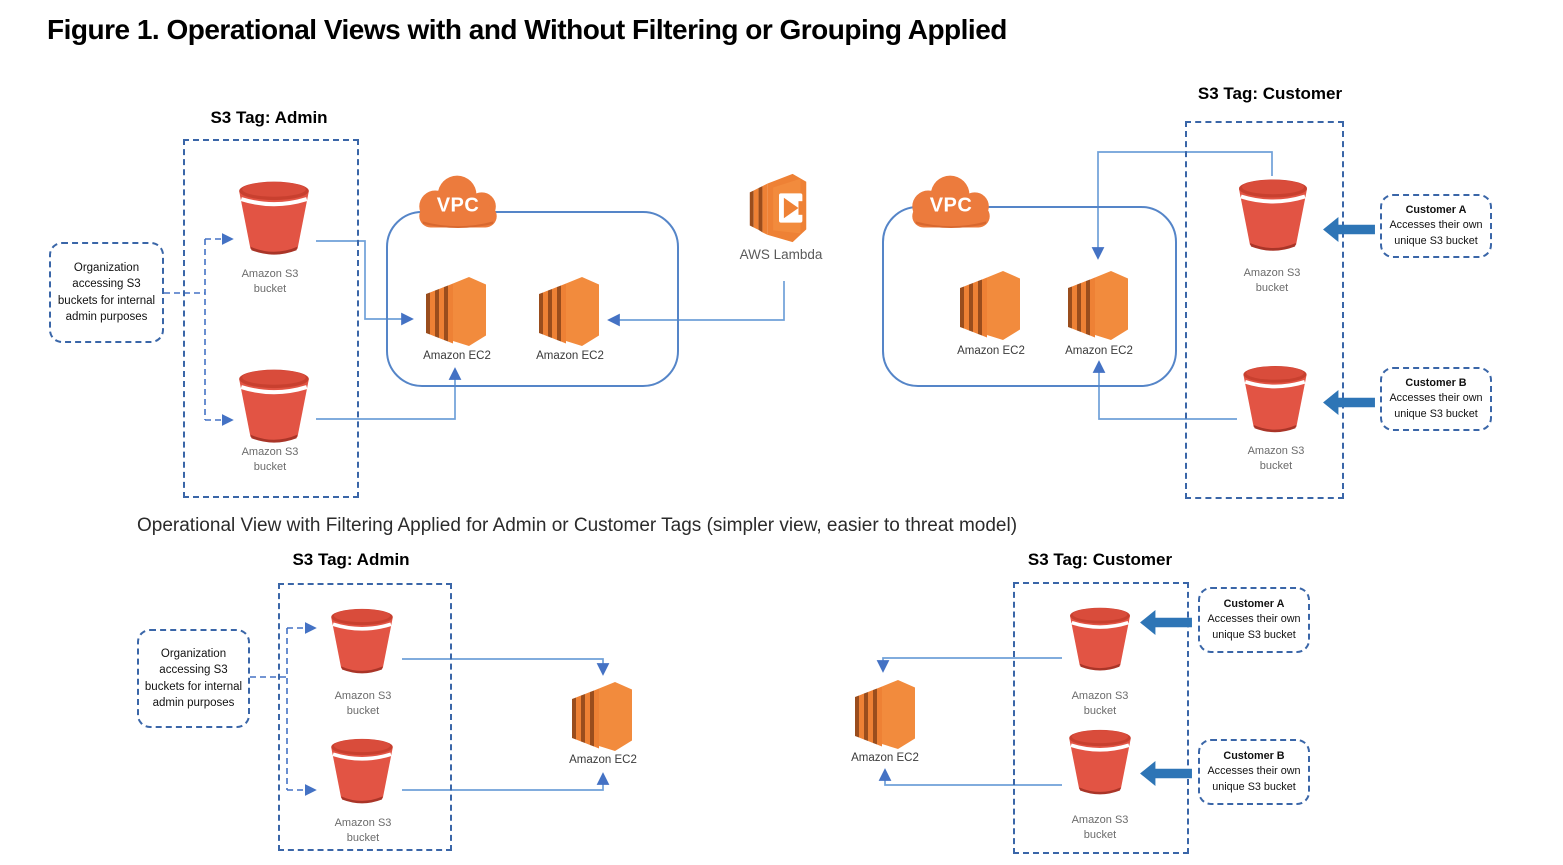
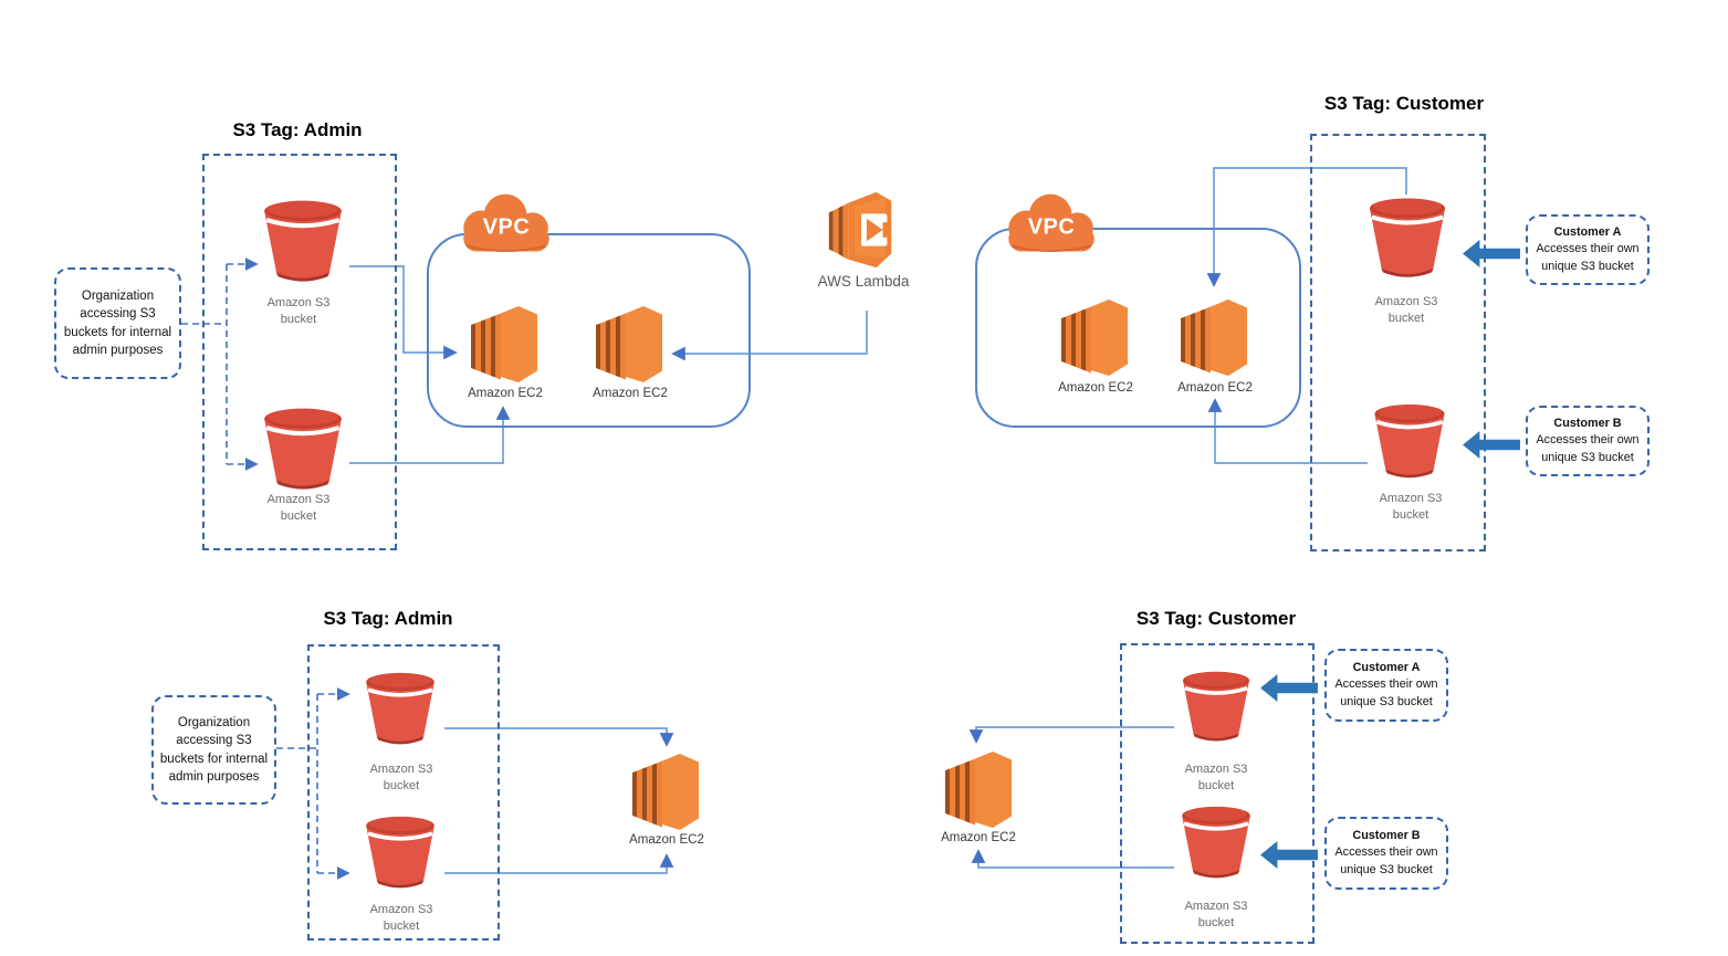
- Figure 1. Operational Views with and Without Filtering or Grouping Applied
- Operational View with Filtering Applied for Admin or Customer Tags (simpler view, easier to threat model)
  S3 Tag: Admin
  S3 Tag: Customer
  Organization accessing S3 buckets for internal admin purposes
  Amazon S3 bucket
  Amazon S3 bucket
  VPC
  Amazon EC2
  Amazon EC2
  AWS Lambda
  VPC
  Amazon EC2
  Amazon EC2
  Amazon S3 bucket
  Amazon S3 bucket
  Customer A
  Accesses their own unique S3 bucket
  Customer B
  Accesses their own unique S3 bucket
  S3 Tag: Admin
  S3 Tag: Customer
  Organization accessing S3 buckets for internal admin purposes
  Amazon S3 bucket
  Amazon S3 bucket
  Amazon EC2
  Amazon EC2
  Amazon S3 bucket
  Amazon S3 bucket
  Customer A
  Accesses their own unique S3 bucket
  Customer B
  Accesses their own unique S3 bucket
